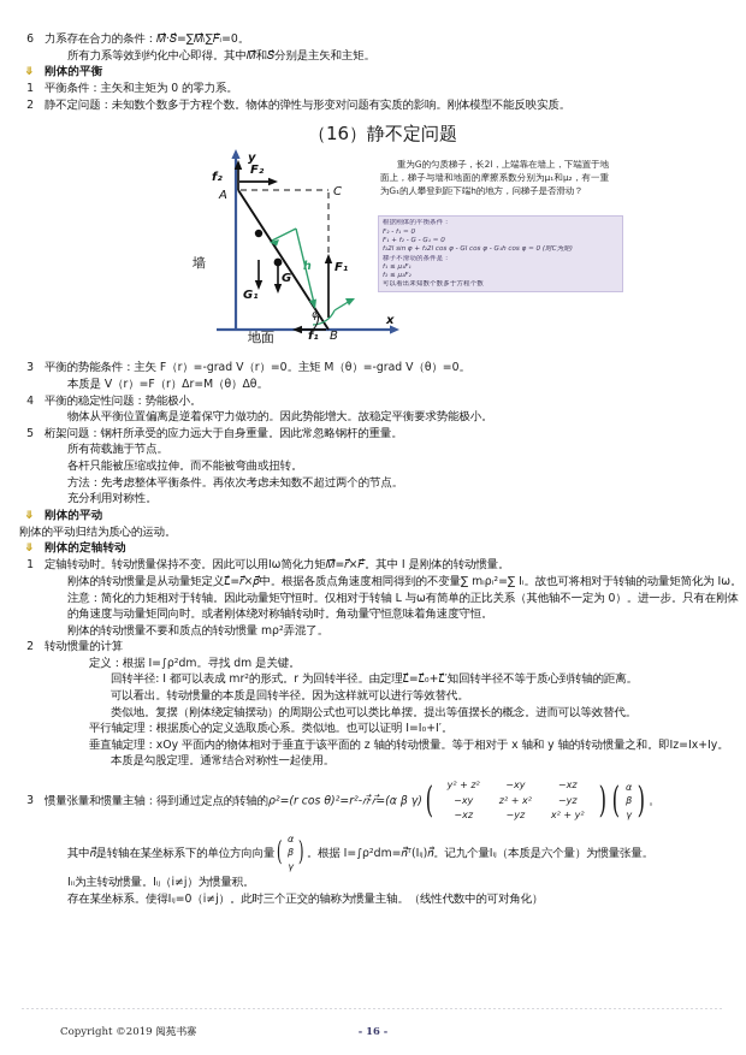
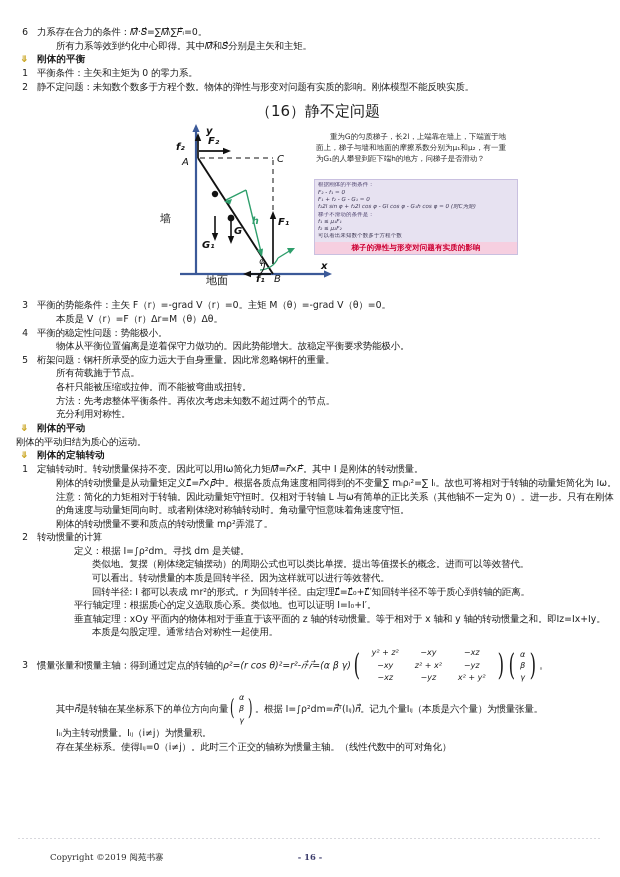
  6
  力系存在合力的条件：𝑀⃗·𝑆⃗=∑𝑀⃗ᵢ∑𝐹⃗ᵢ=0。
  所有力系等效到约化中心即得。其中𝑀⃗和𝑆⃗分别是主矢和主矩。
  ⤋
  刚体的平衡
  1
  平衡条件：主矢和主矩为 0 的零力系。
  2
  静不定问题：未知数个数多于方程个数。物体的弹性与形变对问题有实质的影响。刚体模型不能反映实质。
  （16）静不定问题
  y
  x
  f₂
  F₂
  A
  C
  F₁
  墙
  G
  G₁
  h
  φ
  地面
  f₁
  B
  重为G的匀质梯子，长2l，上端靠在墙上，下端置于地面上，梯子与墙和地面的摩擦系数分别为μ₁和μ₂，有一重为G₁的人攀登到距下端h的地方，问梯子是否滑动？
+ 梯子的弹性与形变对问题有实质的影响
  3
  平衡的势能条件：主矢 F（r）=-grad V（r）=0。主矩 M（θ）=-grad V（θ）=0。
  本质是 V（r）=F（r）Δr=M（θ）Δθ。
  4
  平衡的稳定性问题：势能极小。
  物体从平衡位置偏离是逆着保守力做功的。因此势能增大。故稳定平衡要求势能极小。
  5
  桁架问题：钢杆所承受的应力远大于自身重量。因此常忽略钢杆的重量。
  所有荷载施于节点。
  各杆只能被压缩或拉伸。而不能被弯曲或扭转。
  方法：先考虑整体平衡条件。再依次考虑未知数不超过两个的节点。
  充分利用对称性。
  ⤋
  刚体的平动
  刚体的平动归结为质心的运动。
  ⤋
  刚体的定轴转动
  1
  定轴转动时。转动惯量保持不变。因此可以用Iω简化力矩𝑀⃗=𝑟⃗×𝐹⃗。其中 I 是刚体的转动惯量。
  刚体的转动惯量是从动量矩定义𝐿⃗=𝑟⃗×𝑝⃗中。根据各质点角速度相同得到的不变量∑ mᵢρᵢ²=∑ Iᵢ。故也可将相对于转轴的动量矩简化为 Iω。
  注意：简化的力矩相对于转轴。因此动量矩守恒时。仅相对于转轴 L 与ω有简单的正比关系（其他轴不一定为 0）。进一步。只有在刚体的角速度与动量矩同向时。或者刚体绕对称轴转动时。角动量守恒意味着角速度守恒。
  刚体的转动惯量不要和质点的转动惯量 mρ²弄混了。
  2
  转动惯量的计算
  定义：根据 I=∫ρ²dm。寻找 dm 是关键。
- 回转半径: I 都可以表成 mr²的形式。r 为回转半径。由定理𝐿⃗=𝐿⃗₀+𝐿⃗′知回转半径不等于质心到转轴的距离。
+ 类似地。复摆（刚体绕定轴摆动）的周期公式也可以类比单摆。提出等值摆长的概念。进而可以等效替代。
  可以看出。转动惯量的本质是回转半径。因为这样就可以进行等效替代。
- 类似地。复摆（刚体绕定轴摆动）的周期公式也可以类比单摆。提出等值摆长的概念。进而可以等效替代。
+ 回转半径: I 都可以表成 mr²的形式。r 为回转半径。由定理𝐿⃗=𝐿⃗₀+𝐿⃗′知回转半径不等于质心到转轴的距离。
  平行轴定理：根据质心的定义选取质心系。类似地。也可以证明 I=I₀+I′。
  垂直轴定理：xOy 平面内的物体相对于垂直于该平面的 z 轴的转动惯量。等于相对于 x 轴和 y 轴的转动惯量之和。即Iz=Ix+Iy。
  本质是勾股定理。通常结合对称性一起使用。
  3
  惯量张量和惯量主轴：得到通过定点的转轴的ρ²=(r cos θ)²=r²-𝑛⃗·𝑟⃗=(α β γ)
  (
  y² + z²	−xy	−xz
  −xy	z² + x²	−yz
  −xz	−yz	x² + y²
  )
  (
  α
  β
  γ
  )
  。
  其中𝑛⃗是转轴在某坐标系下的单位方向向量
  (
  α
  β
  γ
  )
  。根据 I=∫ρ²dm=𝑛⃗ᵀ(Iᵢⱼ)𝑛⃗。记九个量Iᵢⱼ（本质是六个量）为惯量张量。
  Iᵢᵢ为主转动惯量。Iᵢⱼ（i≠j）为惯量积。
  存在某坐标系。使得Iᵢⱼ=0（i≠j）。此时三个正交的轴称为惯量主轴。（线性代数中的可对角化）
  Copyright ©2019 阅苑书寨
  - 16 -
